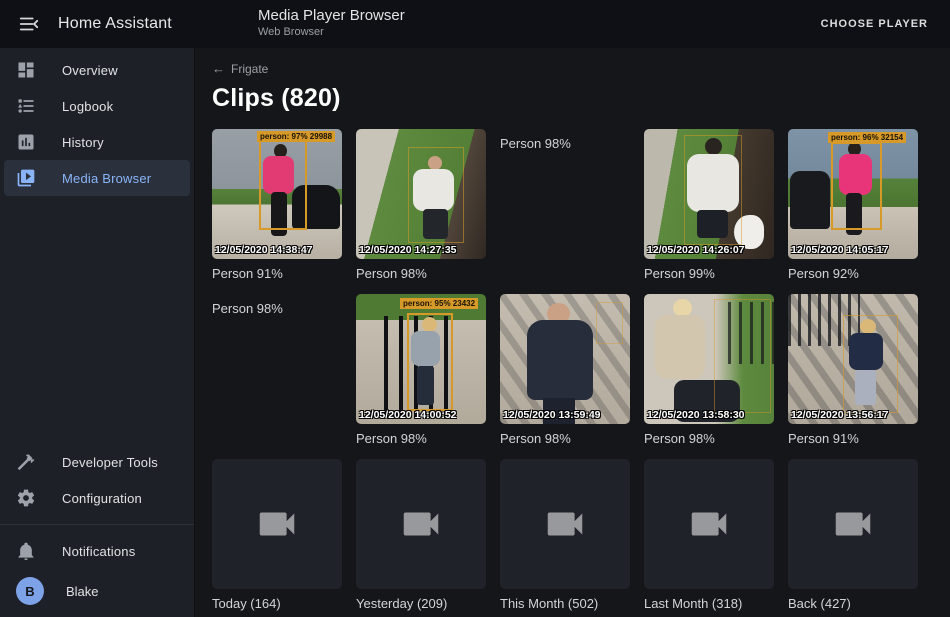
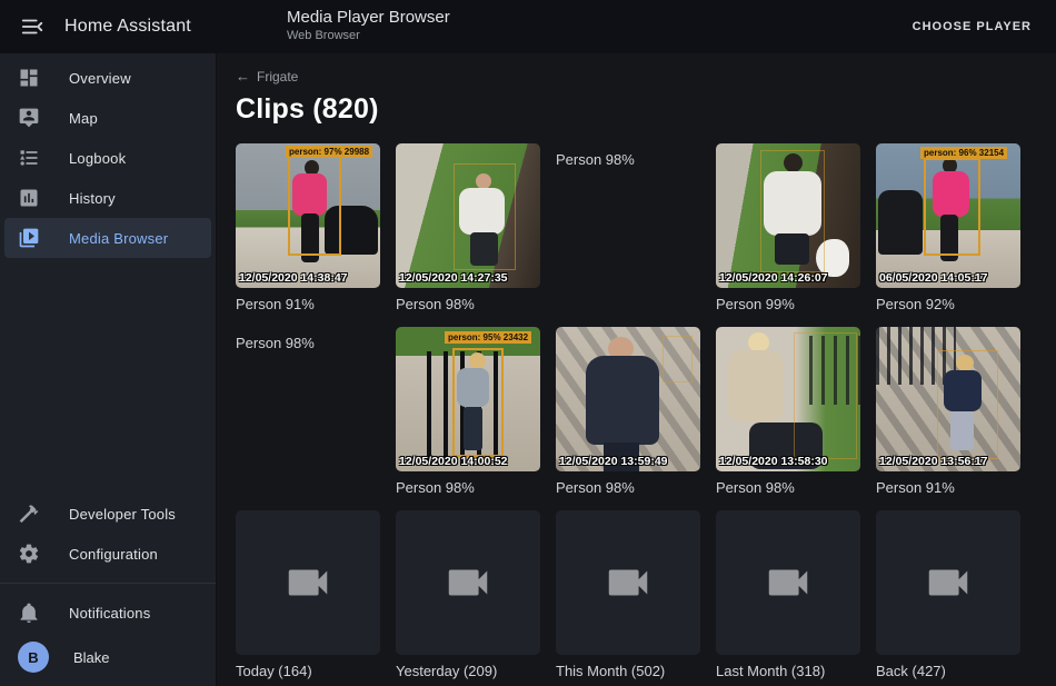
  Home Assistant
  Media Player Browser
  Web Browser
  CHOOSE PLAYER
  Overview
+ Map
  Logbook
  History
  Media Browser
  Developer Tools
  Configuration
  Notifications
  B
  Blake
  ←
  Frigate
  Clips (820)
  person: 97% 29988
  12/05/2020 14:38:47
  Person 91%
  12/05/2020 14:27:35
  Person 98%
  Person 98%
  12/05/2020 14:26:07
  Person 99%
  person: 96% 32154
- 12/05/2020 14:05:17
+ 06/05/2020 14:05:17
  Person 92%
  Person 98%
  person: 95% 23432
  12/05/2020 14:00:52
  Person 98%
  12/05/2020 13:59:49
  Person 98%
  12/05/2020 13:58:30
  Person 98%
  12/05/2020 13:56:17
  Person 91%
  Today (164)
  Yesterday (209)
  This Month (502)
  Last Month (318)
  Back (427)
